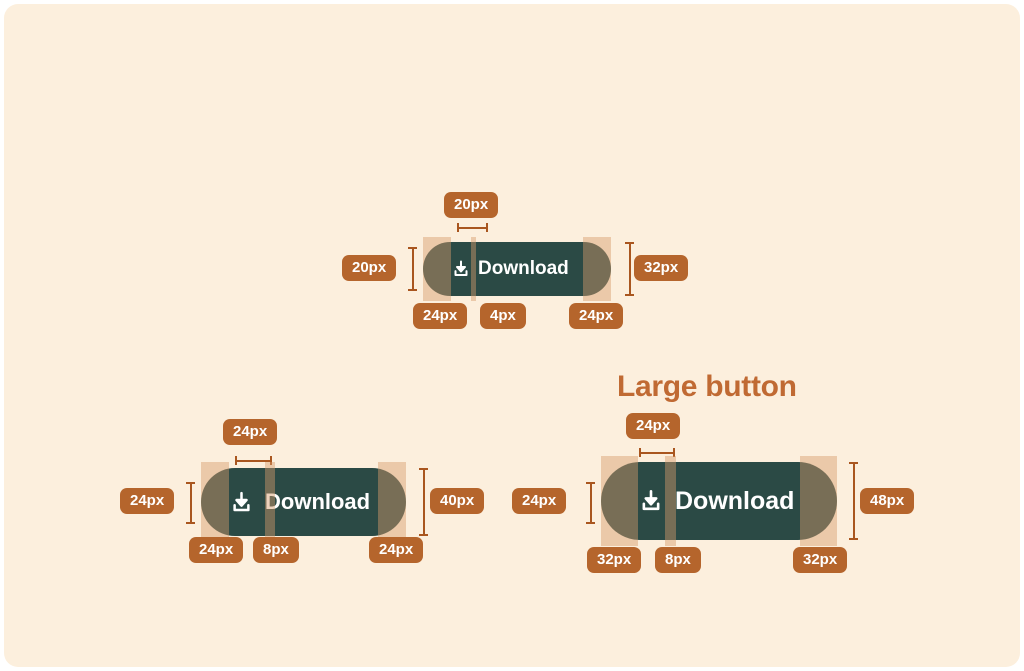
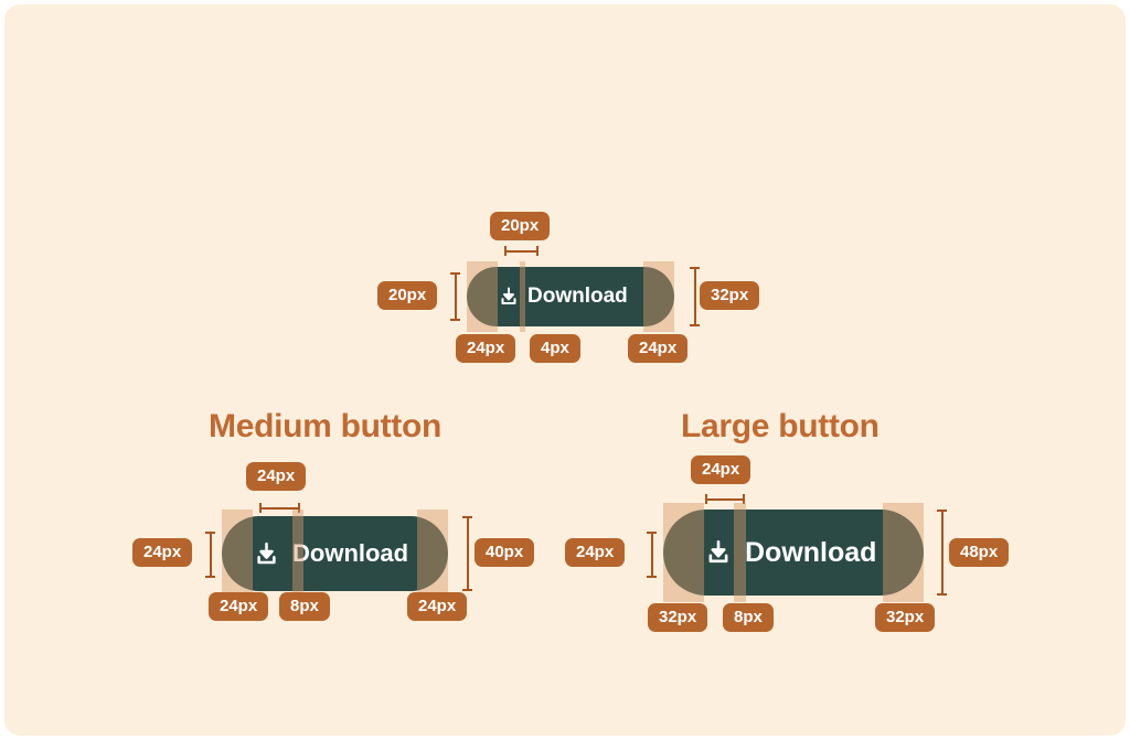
  20px
  20px
  32px
  Download
  24px
  4px
  24px
+ Medium button
  24px
  24px
  40px
  Download
  24px
  8px
  24px
  Large button
  24px
  24px
  48px
  Download
  32px
  8px
  32px
